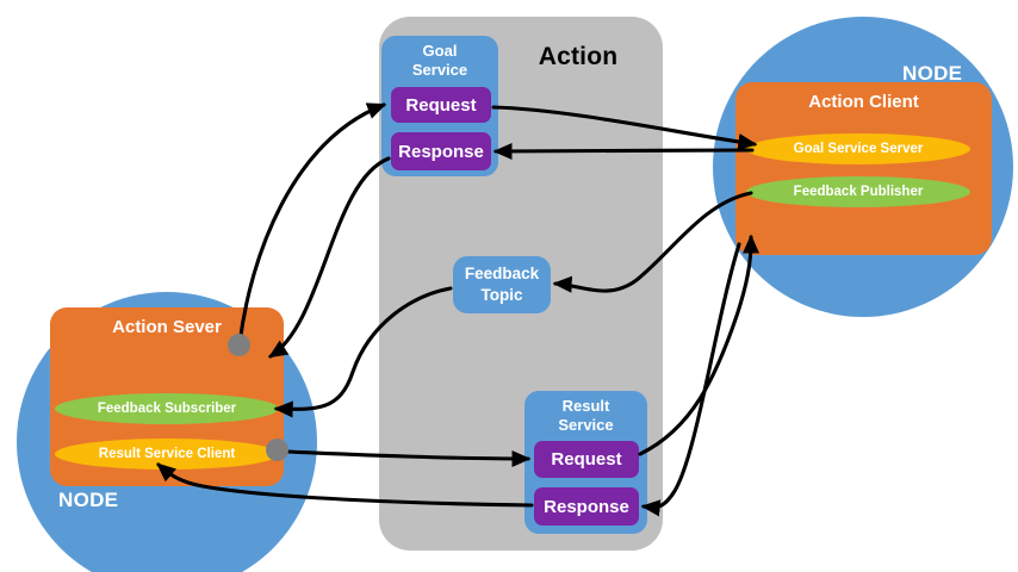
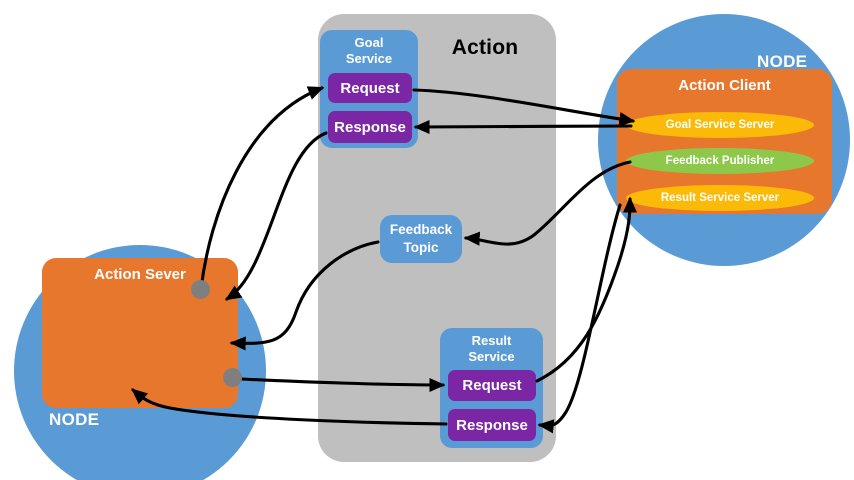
  Action
  NODE
  Action Sever
- Feedback Subscriber
- Result Service Client
  NODE
  Action Client
  Goal Service Server
  Feedback Publisher
+ Result Service Server
  Goal
  Service
  Request
  Response
  Feedback
  Topic
  Result
  Service
  Request
  Response
